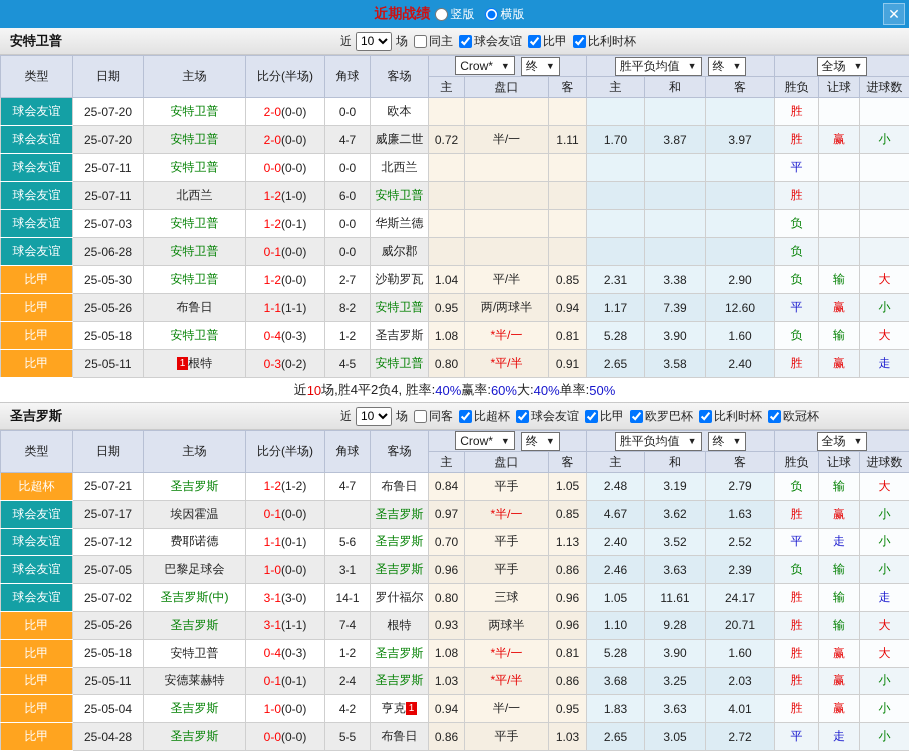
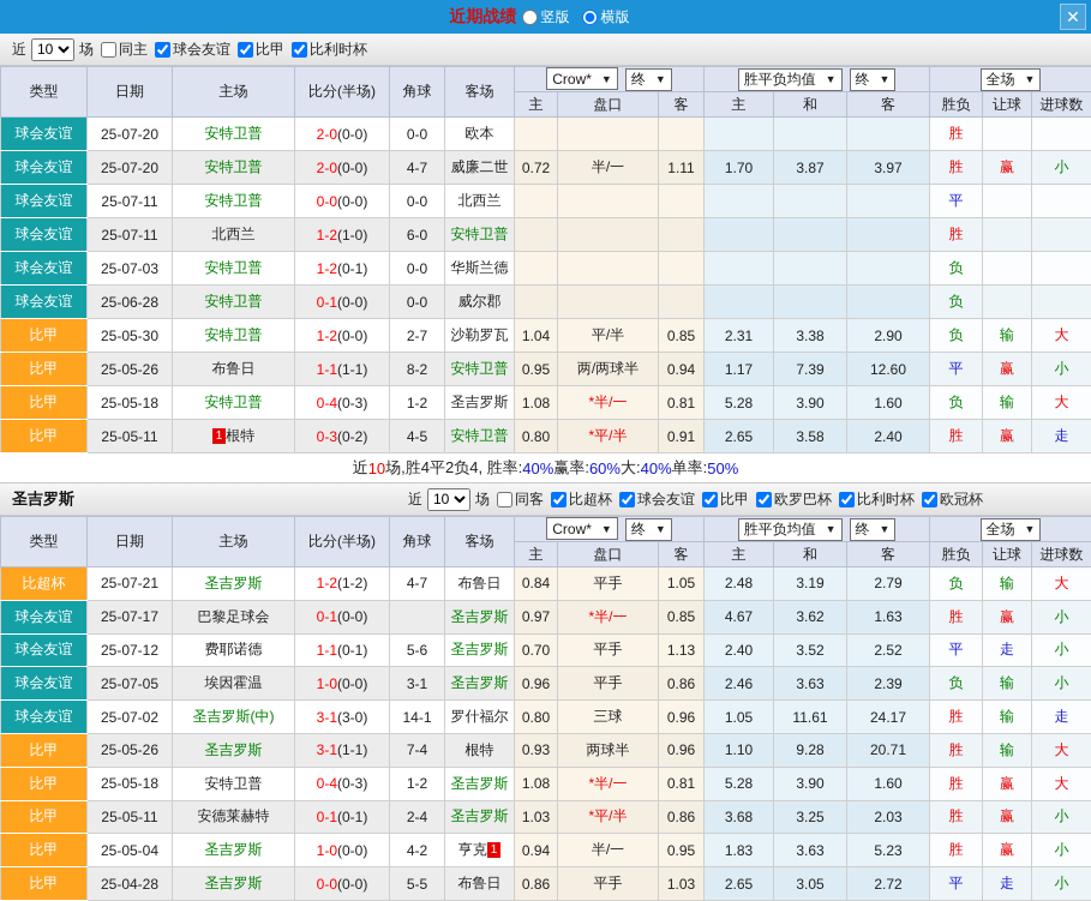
  近期战绩
  竖版
  横版
  ✕
- 安特卫普
  近
  10
  场
  同主
  球会友谊
  比甲
  比利时杯
  类型	日期	主场	比分(半场)	角球	客场	Crow* ▼ 终 ▼	胜平负均值 ▼ 终 ▼	全场 ▼
  主	盘口	客	主	和	客	胜负	让球	进球数
  球会友谊	25-07-20	安特卫普	2-0(0-0)	0-0	欧本							胜
  球会友谊	25-07-20	安特卫普	2-0(0-0)	4-7	威廉二世	0.72	半/一	1.11	1.70	3.87	3.97	胜	赢	小
  球会友谊	25-07-11	安特卫普	0-0(0-0)	0-0	北西兰							平
  球会友谊	25-07-11	北西兰	1-2(1-0)	6-0	安特卫普							胜
  球会友谊	25-07-03	安特卫普	1-2(0-1)	0-0	华斯兰德							负
  球会友谊	25-06-28	安特卫普	0-1(0-0)	0-0	威尔郡							负
  比甲	25-05-30	安特卫普	1-2(0-0)	2-7	沙勒罗瓦	1.04	平/半	0.85	2.31	3.38	2.90	负	输	大
  比甲	25-05-26	布鲁日	1-1(1-1)	8-2	安特卫普	0.95	两/两球半	0.94	1.17	7.39	12.60	平	赢	小
  比甲	25-05-18	安特卫普	0-4(0-3)	1-2	圣吉罗斯	1.08	*半/一	0.81	5.28	3.90	1.60	负	输	大
  比甲	25-05-11	1 根特	0-3(0-2)	4-5	安特卫普	0.80	*平/半	0.91	2.65	3.58	2.40	胜	赢	走
  近
  10
  场,胜4平2负4, 胜率:
  40%
  赢率:
  60%
  大:
  40%
  单率:
  50%
  圣吉罗斯
  近
  10
  场
  同客
  比超杯
  球会友谊
  比甲
  欧罗巴杯
  比利时杯
  欧冠杯
  类型	日期	主场	比分(半场)	角球	客场	Crow* ▼ 终 ▼	胜平负均值 ▼ 终 ▼	全场 ▼
  主	盘口	客	主	和	客	胜负	让球	进球数
  比超杯	25-07-21	圣吉罗斯	1-2(1-2)	4-7	布鲁日	0.84	平手	1.05	2.48	3.19	2.79	负	输	大
- 球会友谊	25-07-17	埃因霍温	0-1(0-0)		圣吉罗斯	0.97	*半/一	0.85	4.67	3.62	1.63	胜	赢	小
+ 球会友谊	25-07-17	巴黎足球会	0-1(0-0)		圣吉罗斯	0.97	*半/一	0.85	4.67	3.62	1.63	胜	赢	小
  球会友谊	25-07-12	费耶诺德	1-1(0-1)	5-6	圣吉罗斯	0.70	平手	1.13	2.40	3.52	2.52	平	走	小
- 球会友谊	25-07-05	巴黎足球会	1-0(0-0)	3-1	圣吉罗斯	0.96	平手	0.86	2.46	3.63	2.39	负	输	小
+ 球会友谊	25-07-05	埃因霍温	1-0(0-0)	3-1	圣吉罗斯	0.96	平手	0.86	2.46	3.63	2.39	负	输	小
  球会友谊	25-07-02	圣吉罗斯(中)	3-1(3-0)	14-1	罗什福尔	0.80	三球	0.96	1.05	11.61	24.17	胜	输	走
  比甲	25-05-26	圣吉罗斯	3-1(1-1)	7-4	根特	0.93	两球半	0.96	1.10	9.28	20.71	胜	输	大
  比甲	25-05-18	安特卫普	0-4(0-3)	1-2	圣吉罗斯	1.08	*半/一	0.81	5.28	3.90	1.60	胜	赢	大
  比甲	25-05-11	安德莱赫特	0-1(0-1)	2-4	圣吉罗斯	1.03	*平/半	0.86	3.68	3.25	2.03	胜	赢	小
- 比甲	25-05-04	圣吉罗斯	1-0(0-0)	4-2	亨克 1	0.94	半/一	0.95	1.83	3.63	4.01	胜	赢	小
+ 比甲	25-05-04	圣吉罗斯	1-0(0-0)	4-2	亨克 1	0.94	半/一	0.95	1.83	3.63	5.23	胜	赢	小
  比甲	25-04-28	圣吉罗斯	0-0(0-0)	5-5	布鲁日	0.86	平手	1.03	2.65	3.05	2.72	平	走	小
